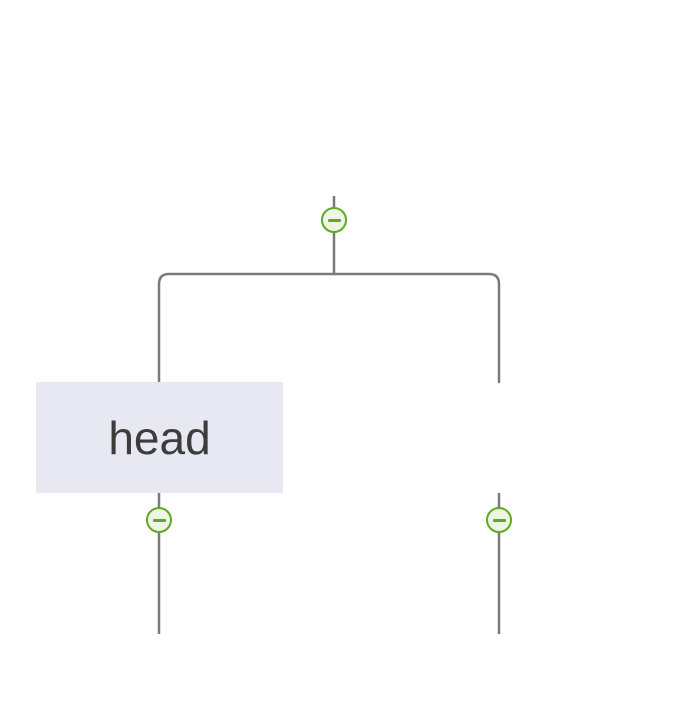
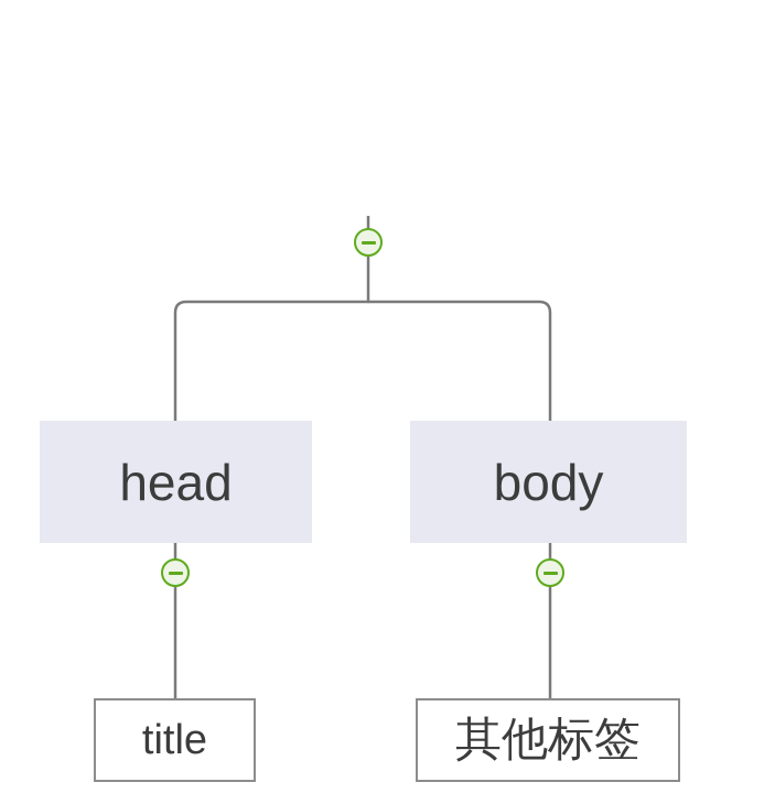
  head
+ body
+ title
+ 其他标签
